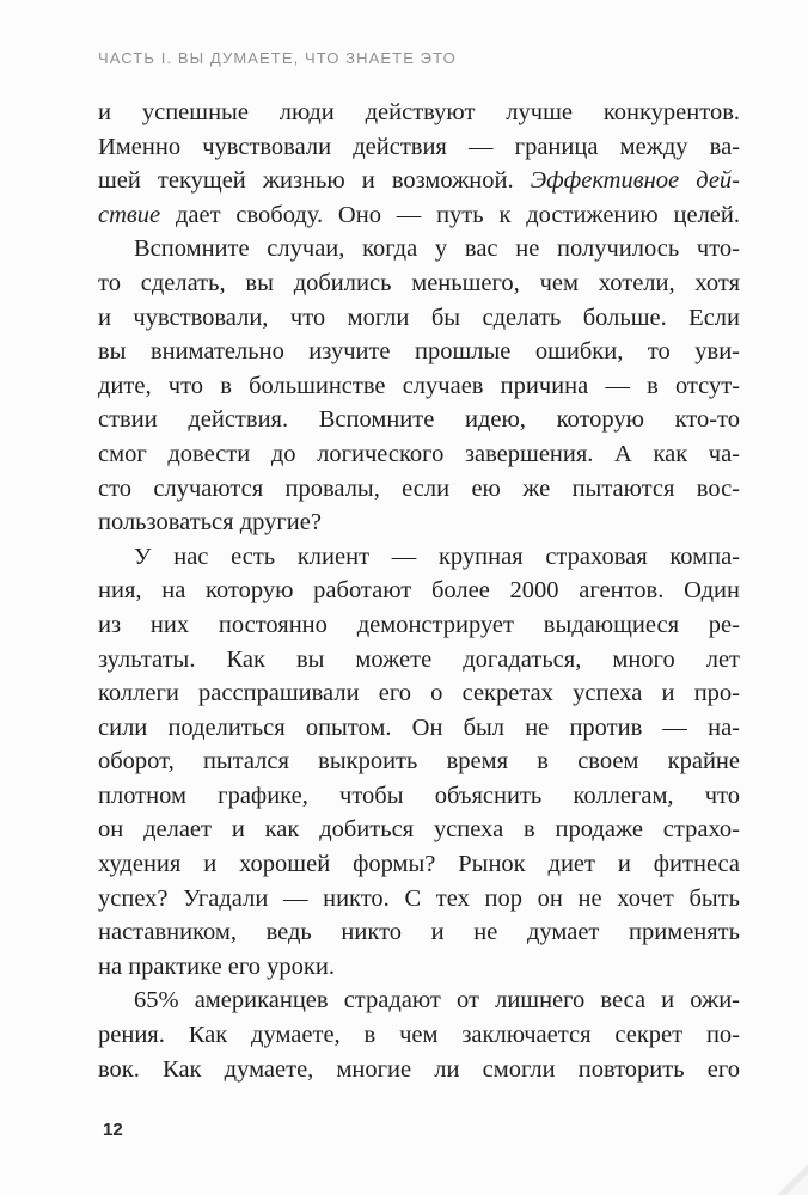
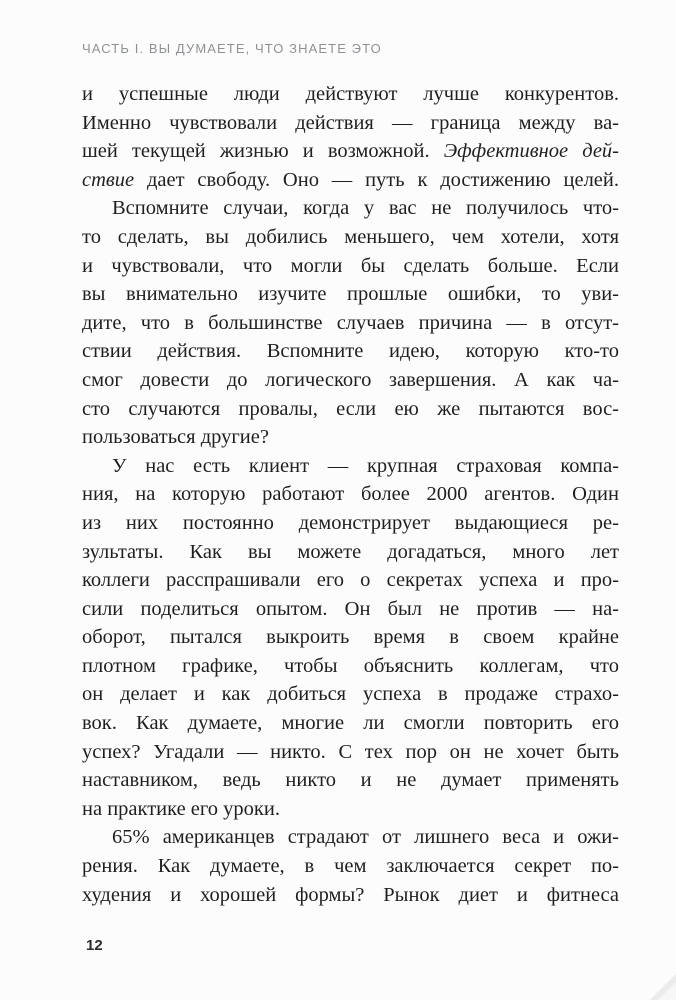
  ЧАСТЬ I. ВЫ ДУМАЕТЕ, ЧТО ЗНАЕТЕ ЭТО
  и успешные люди действуют лучше конкурентов.
  Именно чувствовали действия — граница между ва-
  шей текущей жизнью и возможной. Эффективное дей-
  ствие дает свободу. Оно — путь к достижению целей.
  Вспомните случаи, когда у вас не получилось что-
  то сделать, вы добились меньшего, чем хотели, хотя
  и чувствовали, что могли бы сделать больше. Если
  вы внимательно изучите прошлые ошибки, то уви-
  дите, что в большинстве случаев причина — в отсут-
  ствии действия. Вспомните идею, которую кто-то
  смог довести до логического завершения. А как ча-
  сто случаются провалы, если ею же пытаются вос-
  пользоваться другие?
  У нас есть клиент — крупная страховая компа-
  ния, на которую работают более 2000 агентов. Один
  из них постоянно демонстрирует выдающиеся ре-
  зультаты. Как вы можете догадаться, много лет
  коллеги расспрашивали его о секретах успеха и про-
  сили поделиться опытом. Он был не против — на-
  оборот, пытался выкроить время в своем крайне
  плотном графике, чтобы объяснить коллегам, что
  он делает и как добиться успеха в продаже страхо-
- худения и хорошей формы? Рынок диет и фитнеса
+ вок. Как думаете, многие ли смогли повторить его
  успех? Угадали — никто. С тех пор он не хочет быть
  наставником, ведь никто и не думает применять
  на практике его уроки.
  65% американцев страдают от лишнего веса и ожи-
  рения. Как думаете, в чем заключается секрет по-
- вок. Как думаете, многие ли смогли повторить его
+ худения и хорошей формы? Рынок диет и фитнеса
  12
